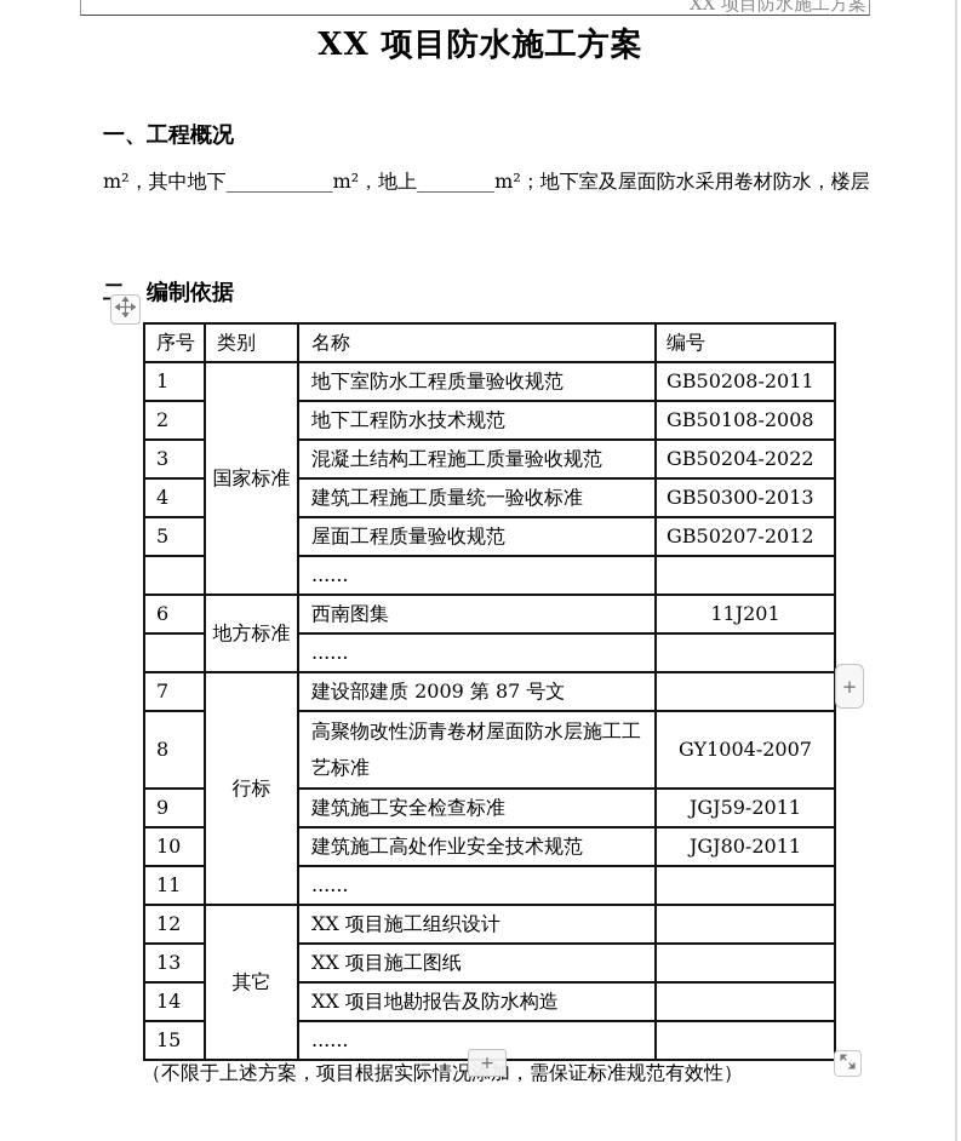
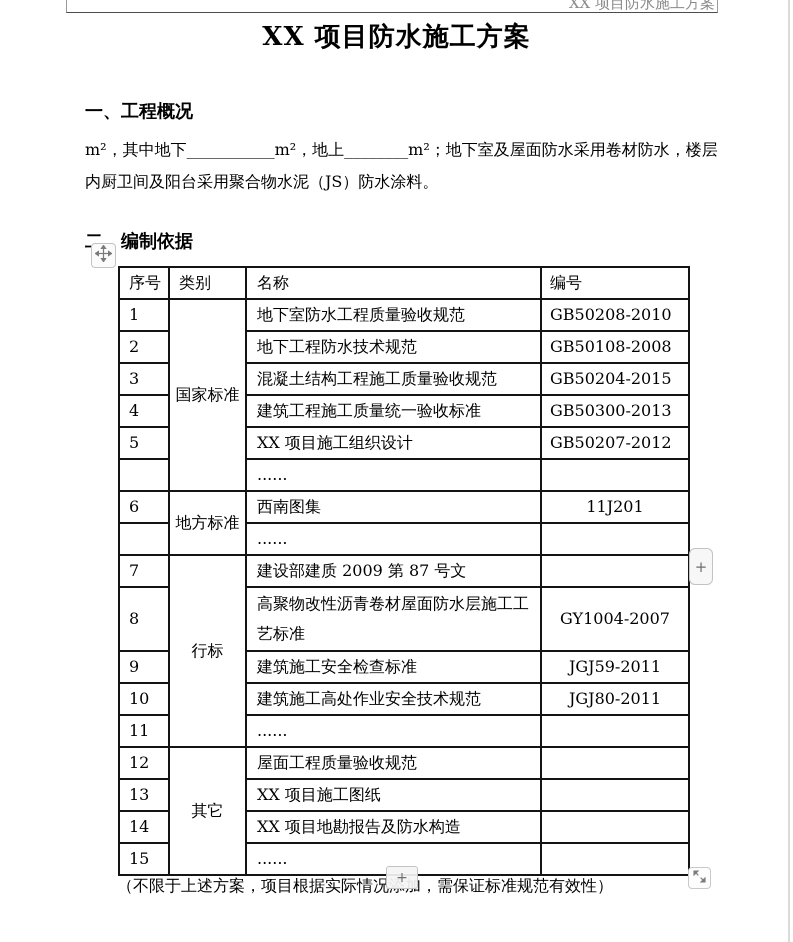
  XX 项目防水施工方案
  XX 项目防水施工方案
  一、工程概况
  m²，其中地下___________m²，地上________m²；地下室及屋面防水采用卷材防水，楼层
+ 内厨卫间及阳台采用聚合物水泥（JS）防水涂料。
  二、编制依据
  序号	类别	名称	编号
- 1	国家标准	地下室防水工程质量验收规范	GB50208-2011
+ 1	国家标准	地下室防水工程质量验收规范	GB50208-2010
  2	地下工程防水技术规范	GB50108-2008
- 3	混凝土结构工程施工质量验收规范	GB50204-2022
+ 3	混凝土结构工程施工质量验收规范	GB50204-2015
  4	建筑工程施工质量统一验收标准	GB50300-2013
- 5	屋面工程质量验收规范	GB50207-2012
+ 5	XX 项目施工组织设计	GB50207-2012
  	......
  6	地方标准	西南图集	11J201
  	......
  7	行标	建设部建质 2009 第 87 号文
  8	高聚物改性沥青卷材屋面防水层施工工艺标准	GY1004-2007
  9	建筑施工安全检查标准	JGJ59-2011
  10	建筑施工高处作业安全技术规范	JGJ80-2011
  11	......
- 12	其它	XX 项目施工组织设计
+ 12	其它	屋面工程质量验收规范
  13	XX 项目施工图纸
  14	XX 项目地勘报告及防水构造
  15	......
  （不限于上述方案，项目根据实际情况，需保证标准规范有效性）
  +
  +
